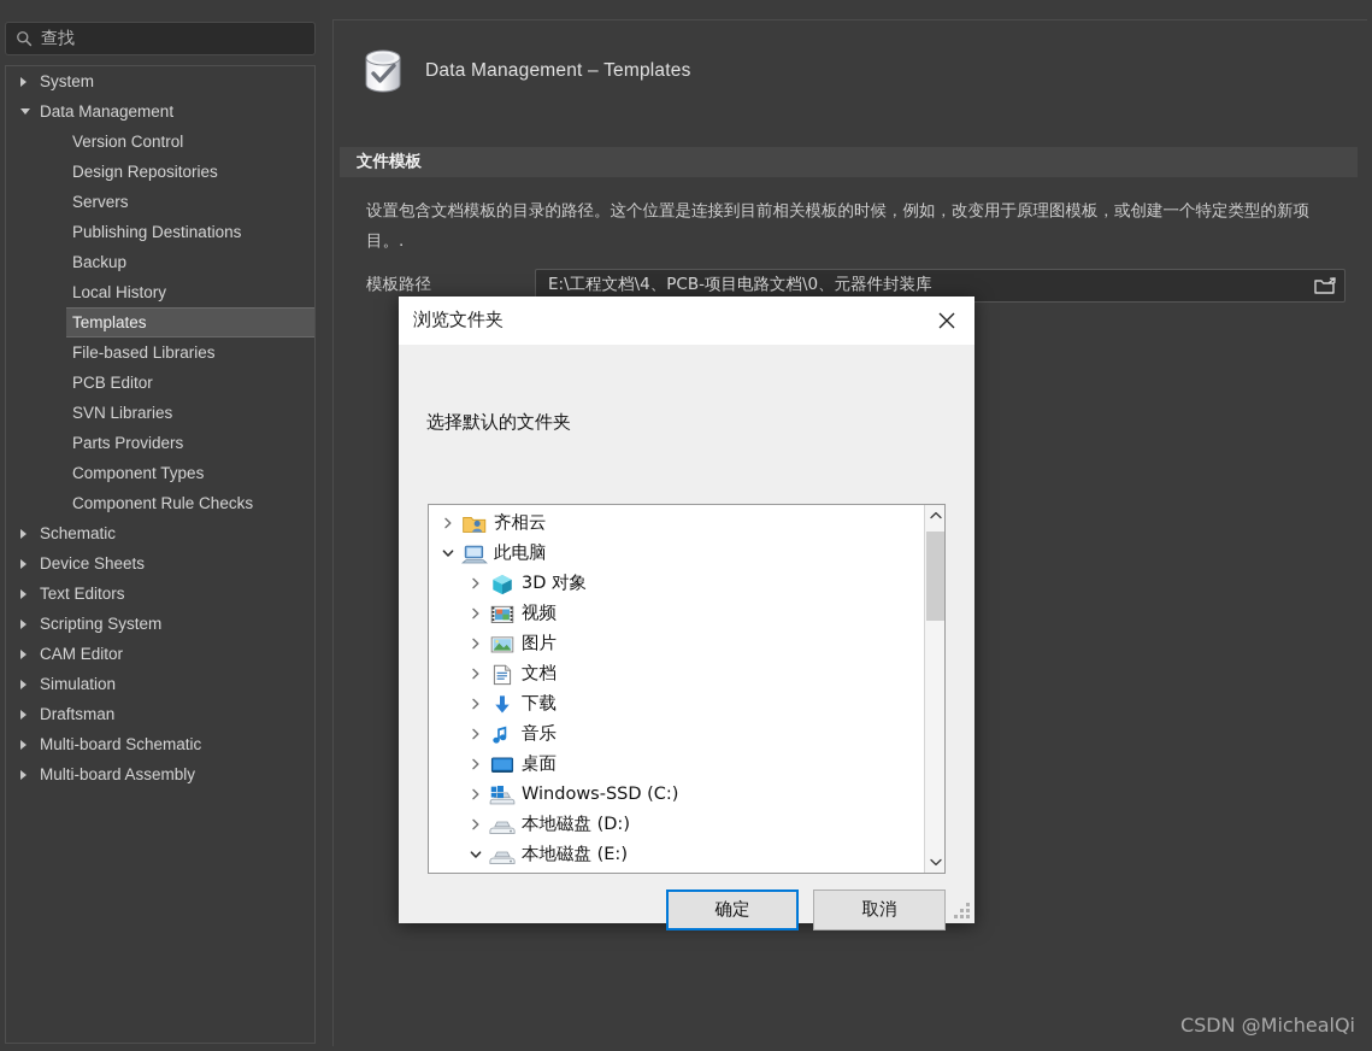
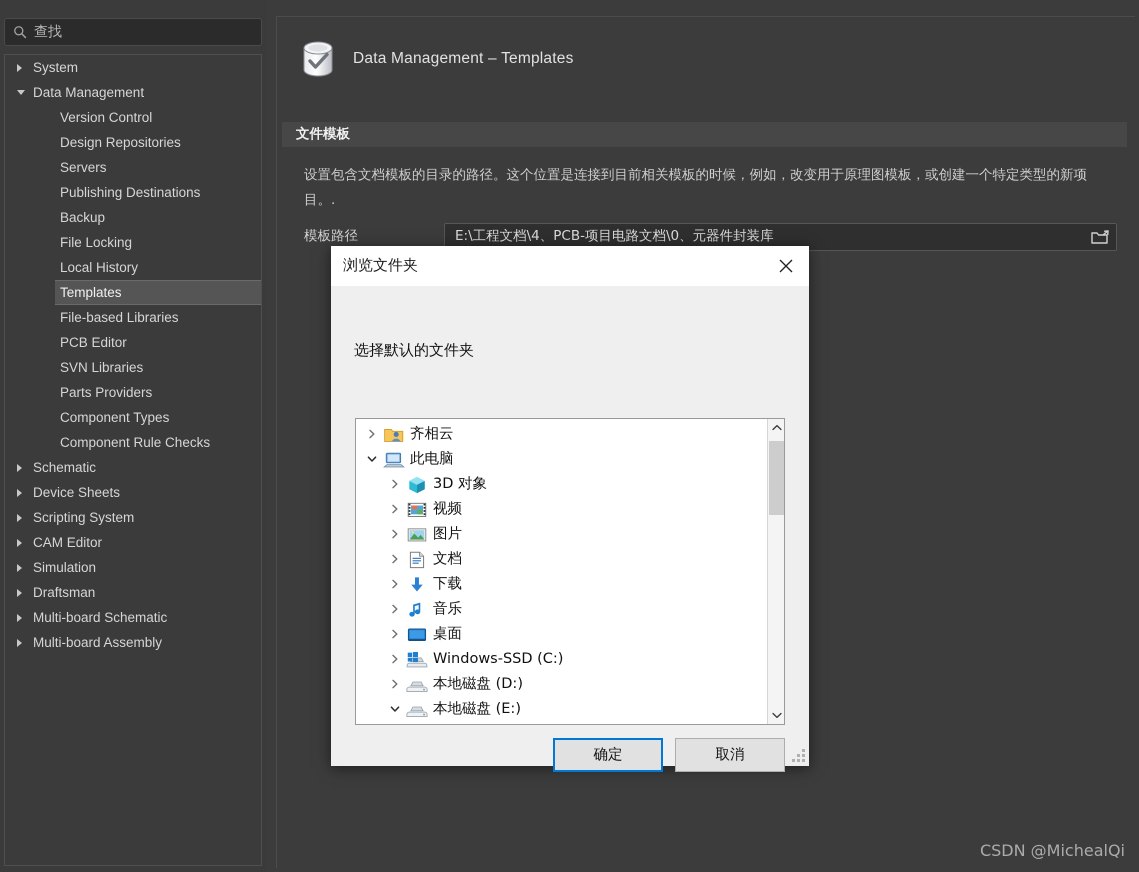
  查找
  System
  Data Management
  Version Control
  Design Repositories
  Servers
  Publishing Destinations
  Backup
+ File Locking
  Local History
  Templates
  File-based Libraries
  PCB Editor
  SVN Libraries
  Parts Providers
  Component Types
  Component Rule Checks
  Schematic
  Device Sheets
- Text Editors
  Scripting System
  CAM Editor
  Simulation
  Draftsman
  Multi-board Schematic
  Multi-board Assembly
  Data Management – Templates
  文件模板
  设置包含文档模板的目录的路径。这个位置是连接到目前相关模板的时候，例如，改变用于原理图模板，或创建一个特定类型的新项目。.
  模板路径
  E:\工程文档\4、PCB-项目电路文档\0、元器件封装库
  CSDN @MichealQi
  浏览文件夹
  选择默认的文件夹
  齐相云
  此电脑
  3D 对象
  视频
  图片
  文档
  下载
  音乐
  桌面
  Windows-SSD (C:)
  本地磁盘 (D:)
  本地磁盘 (E:)
  确定
  取消
